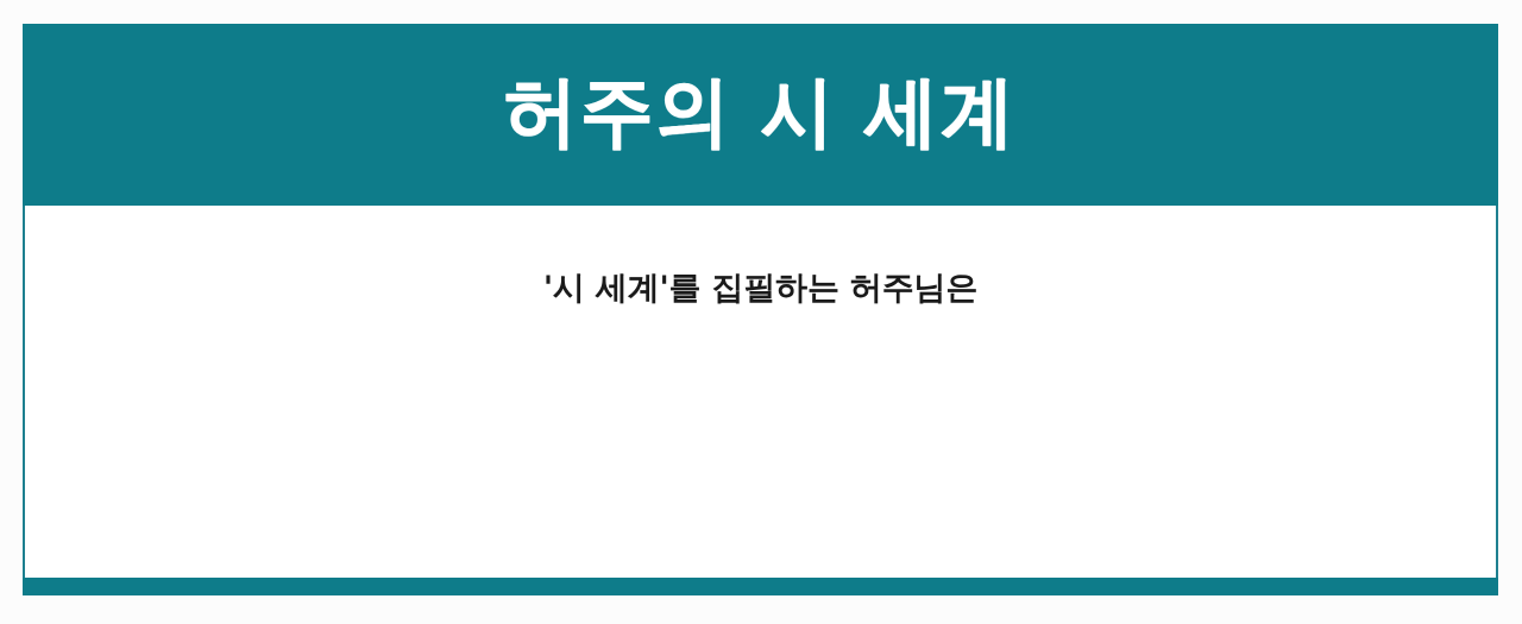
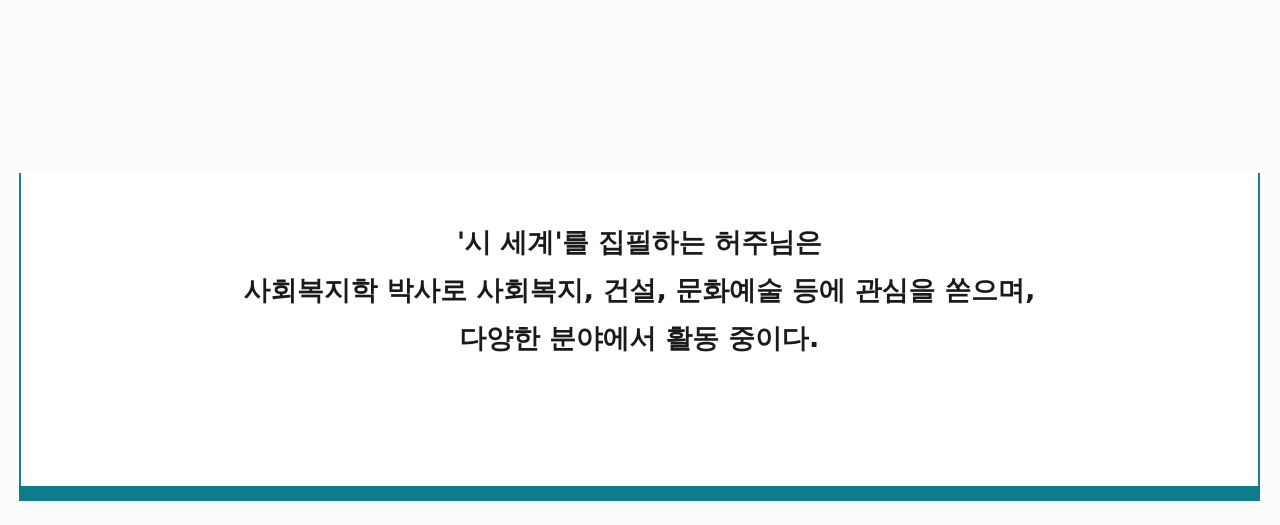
- 허주의 시 세계
  '시 세계'를 집필하는 허주님은
+ 사회복지학 박사로 사회복지, 건설, 문화예술 등에 관심을 쏟으며,
+ 다양한 분야에서 활동 중이다.
